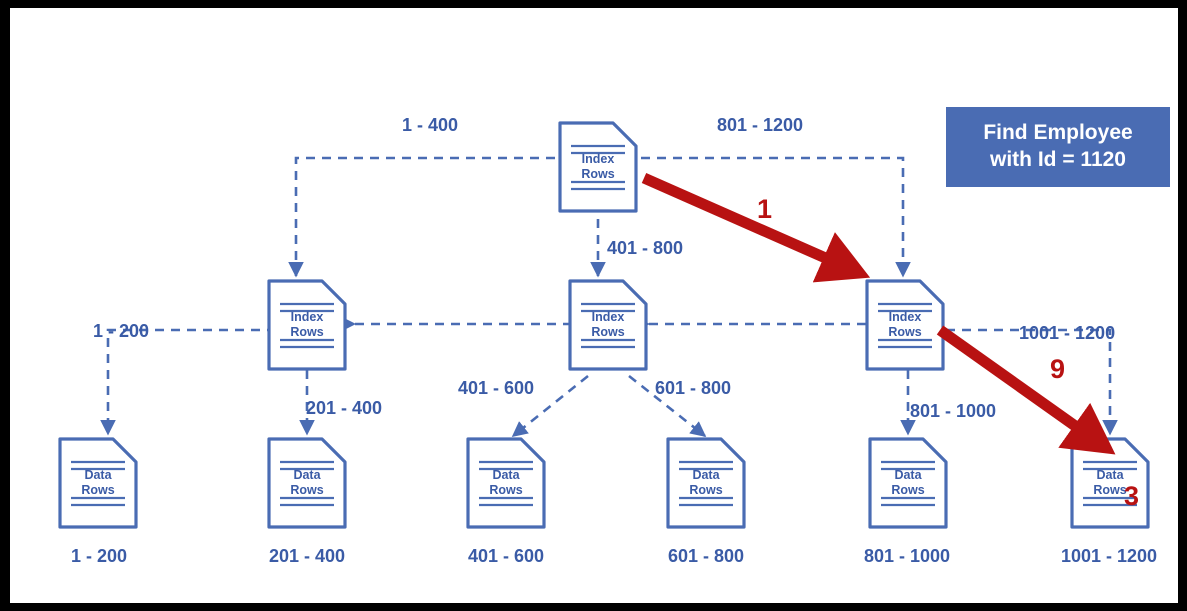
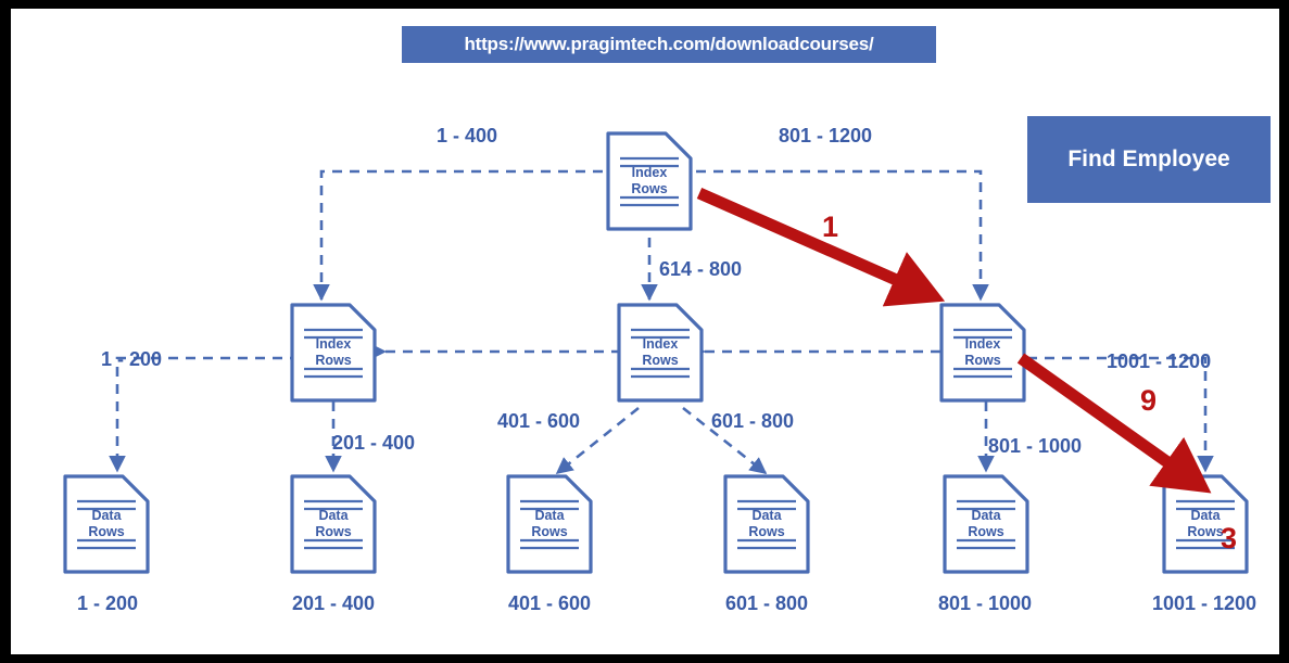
+ https://www.pragimtech.com/downloadcourses/
  Find Employee
- with Id = 1120
  Index
  Rows
  Index
  Rows
  Index
  Rows
  Index
  Rows
  Data
  Rows
  Data
  Rows
  Data
  Rows
  Data
  Rows
  Data
  Rows
  Data
  Rows
  1
  9
  3
  1 - 400
  801 - 1200
- 401 - 800
+ 614 - 800
  1 - 200
  201 - 400
  401 - 600
  601 - 800
  801 - 1000
  1001 - 1200
  1 - 200
  201 - 400
  401 - 600
  601 - 800
  801 - 1000
  1001 - 1200
